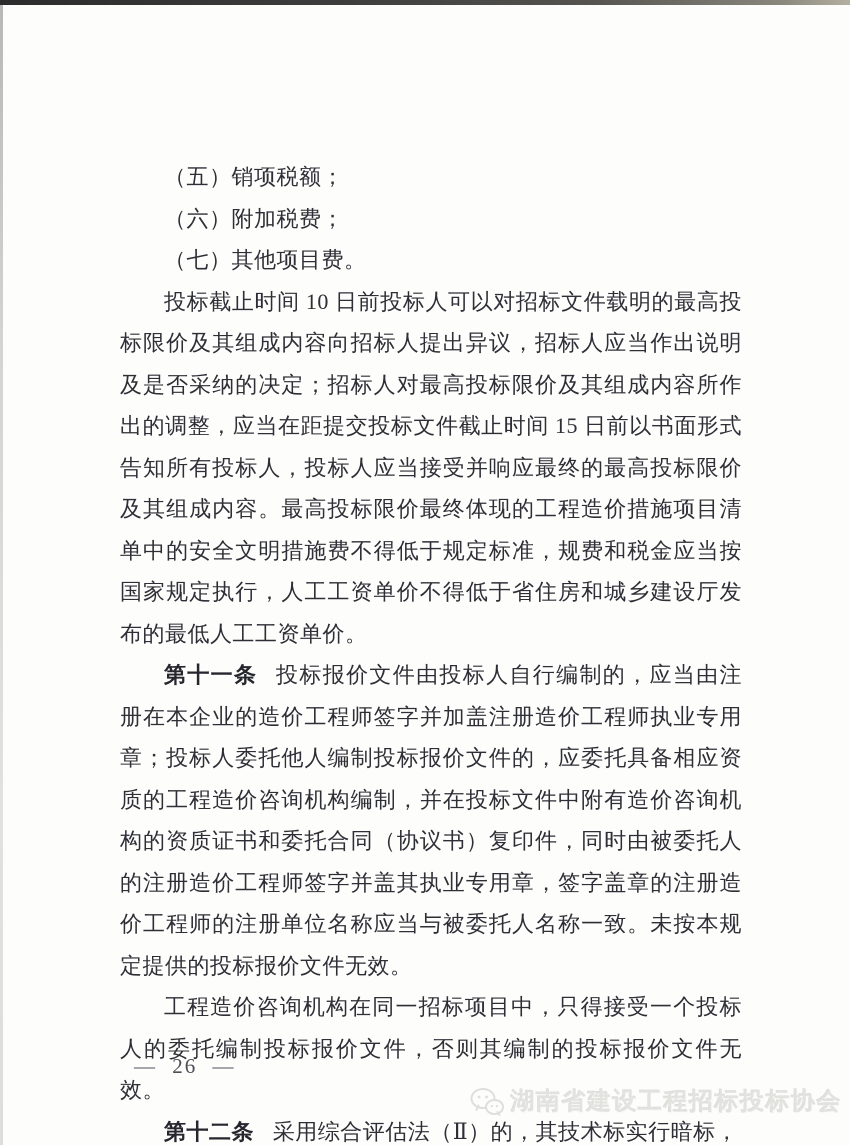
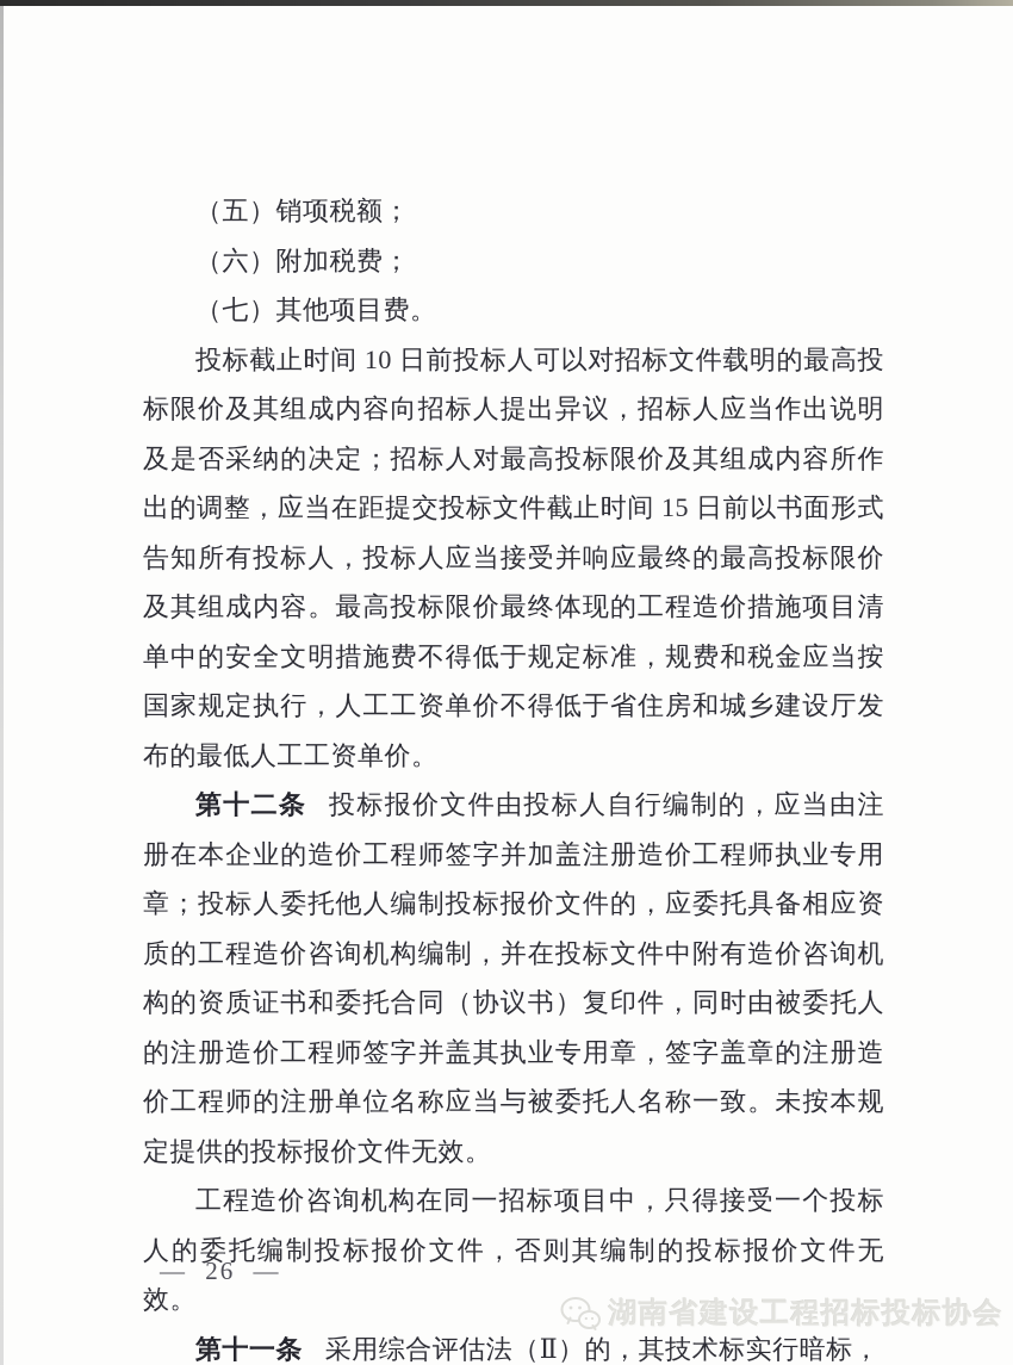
  （五）销项税额；
  （六）附加税费；
  （七）其他项目费。
  投标截止时间 10 日前投标人可以对招标文件载明的最高投标限价及其组成内容向招标人提出异议，招标人应当作出说明及是否采纳的决定；招标人对最高投标限价及其组成内容所作出的调整，应当在距提交投标文件截止时间 15 日前以书面形式告知所有投标人，投标人应当接受并响应最终的最高投标限价及其组成内容。最高投标限价最终体现的工程造价措施项目清单中的安全文明措施费不得低于规定标准，规费和税金应当按国家规定执行，人工工资单价不得低于省住房和城乡建设厅发布的最低人工工资单价。
- 第十一条 投标报价文件由投标人自行编制的，应当由注册在本企业的造价工程师签字并加盖注册造价工程师执业专用章；投标人委托他人编制投标报价文件的，应委托具备相应资质的工程造价咨询机构编制，并在投标文件中附有造价咨询机构的资质证书和委托合同（协议书）复印件，同时由被委托人的注册造价工程师签字并盖其执业专用章，签字盖章的注册造价工程师的注册单位名称应当与被委托人名称一致。未按本规定提供的投标报价文件无效。
+ 第十二条 投标报价文件由投标人自行编制的，应当由注册在本企业的造价工程师签字并加盖注册造价工程师执业专用章；投标人委托他人编制投标报价文件的，应委托具备相应资质的工程造价咨询机构编制，并在投标文件中附有造价咨询机构的资质证书和委托合同（协议书）复印件，同时由被委托人的注册造价工程师签字并盖其执业专用章，签字盖章的注册造价工程师的注册单位名称应当与被委托人名称一致。未按本规定提供的投标报价文件无效。
  工程造价咨询机构在同一招标项目中，只得接受一个投标人的委托编制投标报价文件，否则其编制的投标报价文件无效。
- 第十二条 采用综合评估法（Ⅱ）的，其技术标实行暗标，
+ 第十一条 采用综合评估法（Ⅱ）的，其技术标实行暗标，
  — 26 —
  湖南省建设工程招标投标协会
